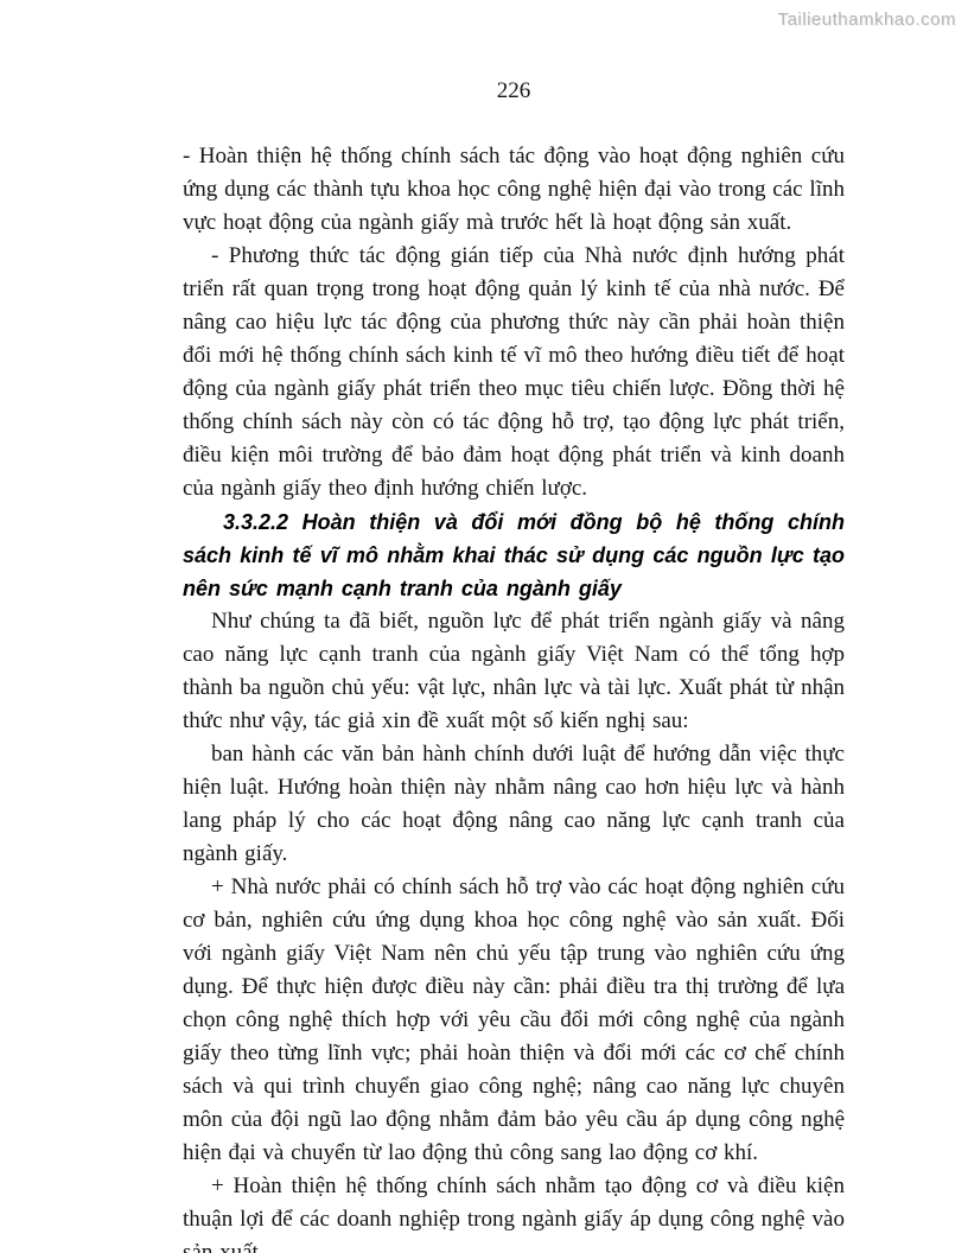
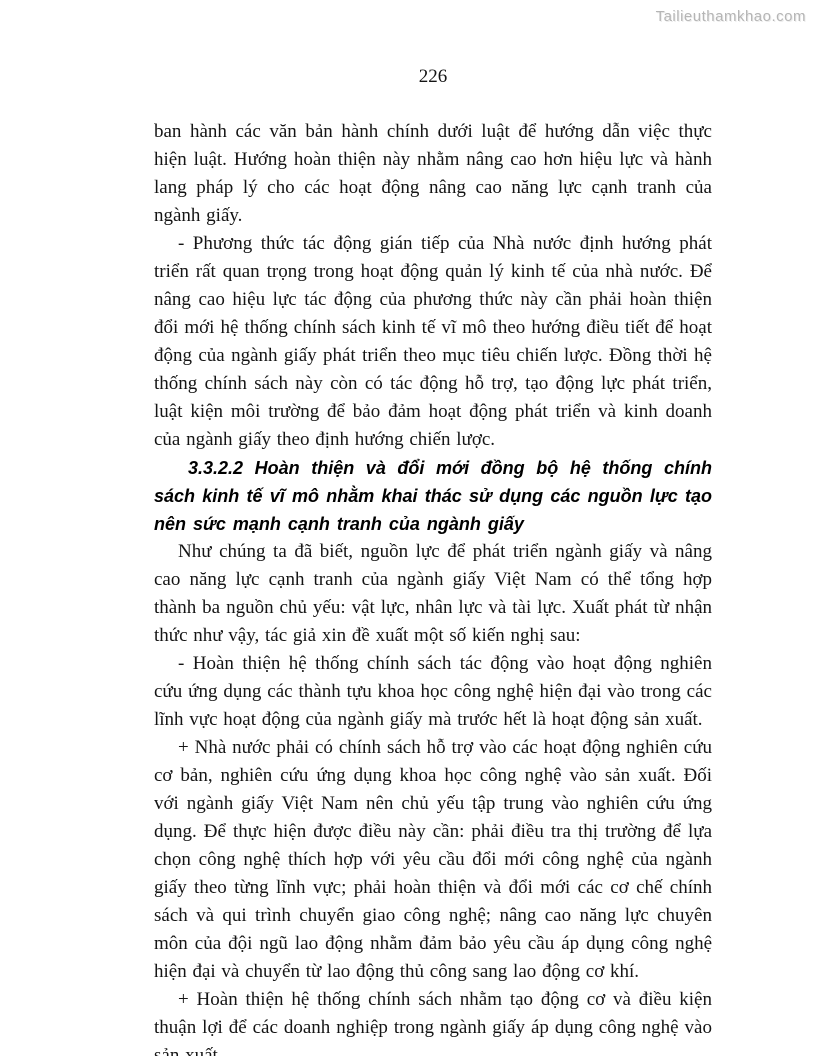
  Tailieuthamkhao.com
  226
- - Hoàn thiện hệ thống chính sách tác động vào hoạt động nghiên cứu ứng dụng các thành tựu khoa học công nghệ hiện đại vào trong các lĩnh vực hoạt động của ngành giấy mà trước hết là hoạt động sản xuất.
+ ban hành các văn bản hành chính dưới luật để hướng dẫn việc thực hiện luật. Hướng hoàn thiện này nhằm nâng cao hơn hiệu lực và hành lang pháp lý cho các hoạt động nâng cao năng lực cạnh tranh của ngành giấy.
- - Phương thức tác động gián tiếp của Nhà nước định hướng phát triển rất quan trọng trong hoạt động quản lý kinh tế của nhà nước. Để nâng cao hiệu lực tác động của phương thức này cần phải hoàn thiện đổi mới hệ thống chính sách kinh tế vĩ mô theo hướng điều tiết để hoạt động của ngành giấy phát triển theo mục tiêu chiến lược. Đồng thời hệ thống chính sách này còn có tác động hỗ trợ, tạo động lực phát triển, điều kiện môi trường để bảo đảm hoạt động phát triển và kinh doanh của ngành giấy theo định hướng chiến lược.
+ - Phương thức tác động gián tiếp của Nhà nước định hướng phát triển rất quan trọng trong hoạt động quản lý kinh tế của nhà nước. Để nâng cao hiệu lực tác động của phương thức này cần phải hoàn thiện đổi mới hệ thống chính sách kinh tế vĩ mô theo hướng điều tiết để hoạt động của ngành giấy phát triển theo mục tiêu chiến lược. Đồng thời hệ thống chính sách này còn có tác động hỗ trợ, tạo động lực phát triển, luật kiện môi trường để bảo đảm hoạt động phát triển và kinh doanh của ngành giấy theo định hướng chiến lược.
  3.3.2.2 Hoàn thiện và đổi mới đồng bộ hệ thống chính sách kinh tế vĩ mô nhằm khai thác sử dụng các nguồn lực tạo nên sức mạnh cạnh tranh của ngành giấy
  Như chúng ta đã biết, nguồn lực để phát triển ngành giấy và nâng cao năng lực cạnh tranh của ngành giấy Việt Nam có thể tổng hợp thành ba nguồn chủ yếu: vật lực, nhân lực và tài lực. Xuất phát từ nhận thức như vậy, tác giả xin đề xuất một số kiến nghị sau:
- ban hành các văn bản hành chính dưới luật để hướng dẫn việc thực hiện luật. Hướng hoàn thiện này nhằm nâng cao hơn hiệu lực và hành lang pháp lý cho các hoạt động nâng cao năng lực cạnh tranh của ngành giấy.
+ - Hoàn thiện hệ thống chính sách tác động vào hoạt động nghiên cứu ứng dụng các thành tựu khoa học công nghệ hiện đại vào trong các lĩnh vực hoạt động của ngành giấy mà trước hết là hoạt động sản xuất.
  + Nhà nước phải có chính sách hỗ trợ vào các hoạt động nghiên cứu cơ bản, nghiên cứu ứng dụng khoa học công nghệ vào sản xuất. Đối với ngành giấy Việt Nam nên chủ yếu tập trung vào nghiên cứu ứng dụng. Để thực hiện được điều này cần: phải điều tra thị trường để lựa chọn công nghệ thích hợp với yêu cầu đổi mới công nghệ của ngành giấy theo từng lĩnh vực; phải hoàn thiện và đổi mới các cơ chế chính sách và qui trình chuyển giao công nghệ; nâng cao năng lực chuyên môn của đội ngũ lao động nhằm đảm bảo yêu cầu áp dụng công nghệ hiện đại và chuyển từ lao động thủ công sang lao động cơ khí.
  + Hoàn thiện hệ thống chính sách nhằm tạo động cơ và điều kiện thuận lợi để các doanh nghiệp trong ngành giấy áp dụng công nghệ vào
